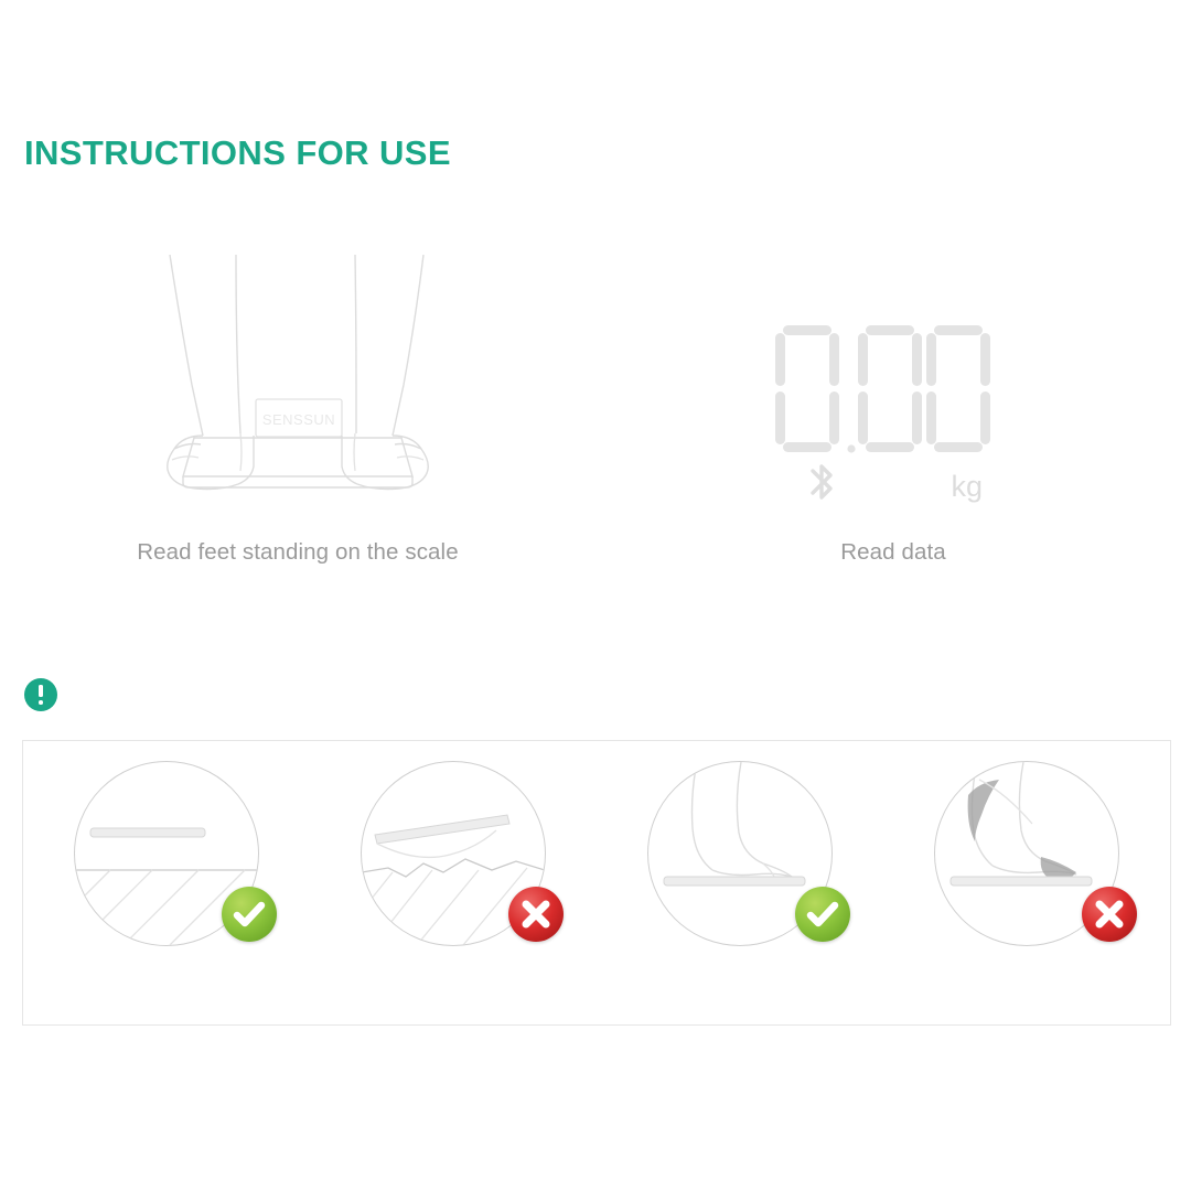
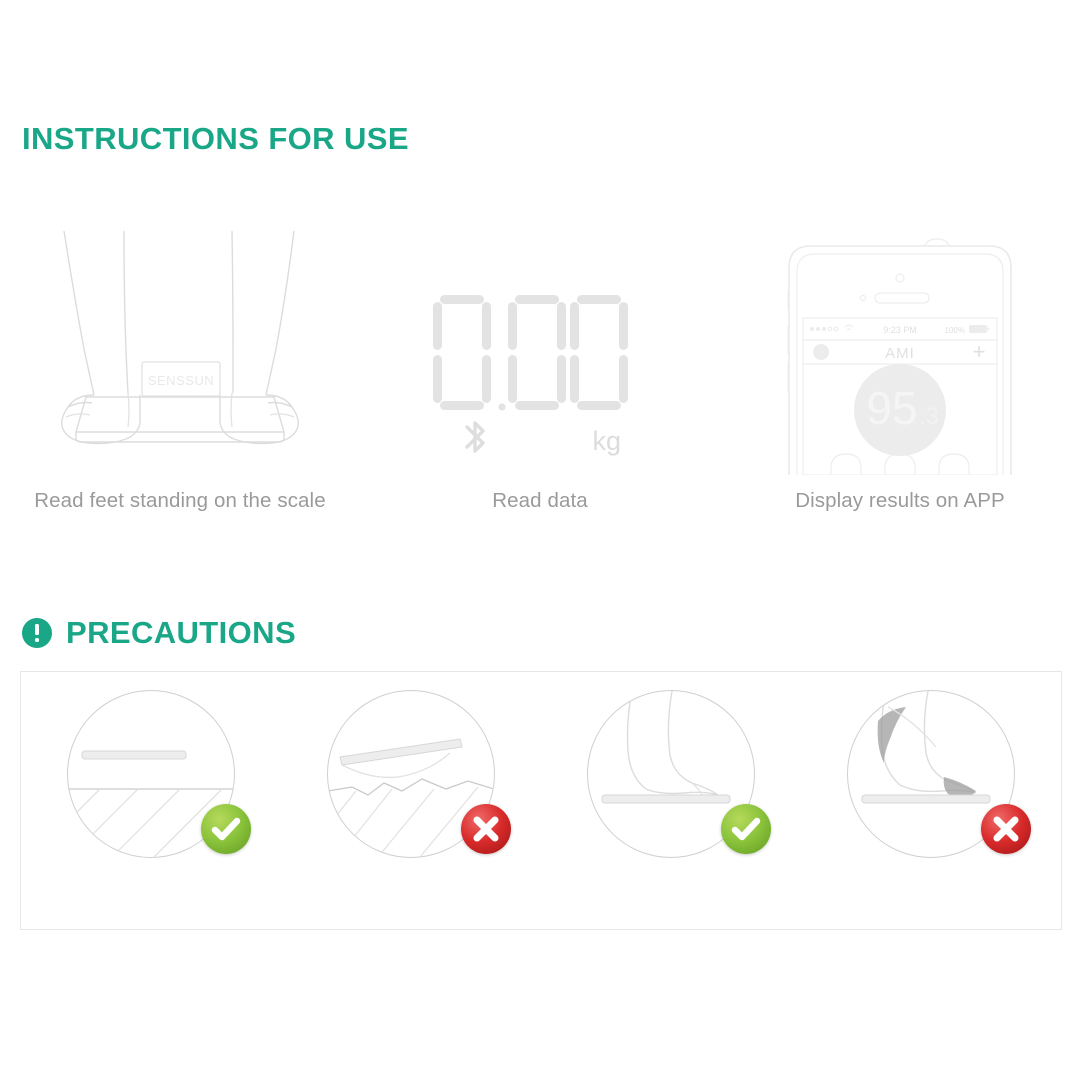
  INSTRUCTIONS FOR USE
  Read feet standing on the scale
  kg
  Read data
+ 9:23 PM
+ 100%
+ AMI
+ +
+ Display results on APP
+ PRECAUTIONS
